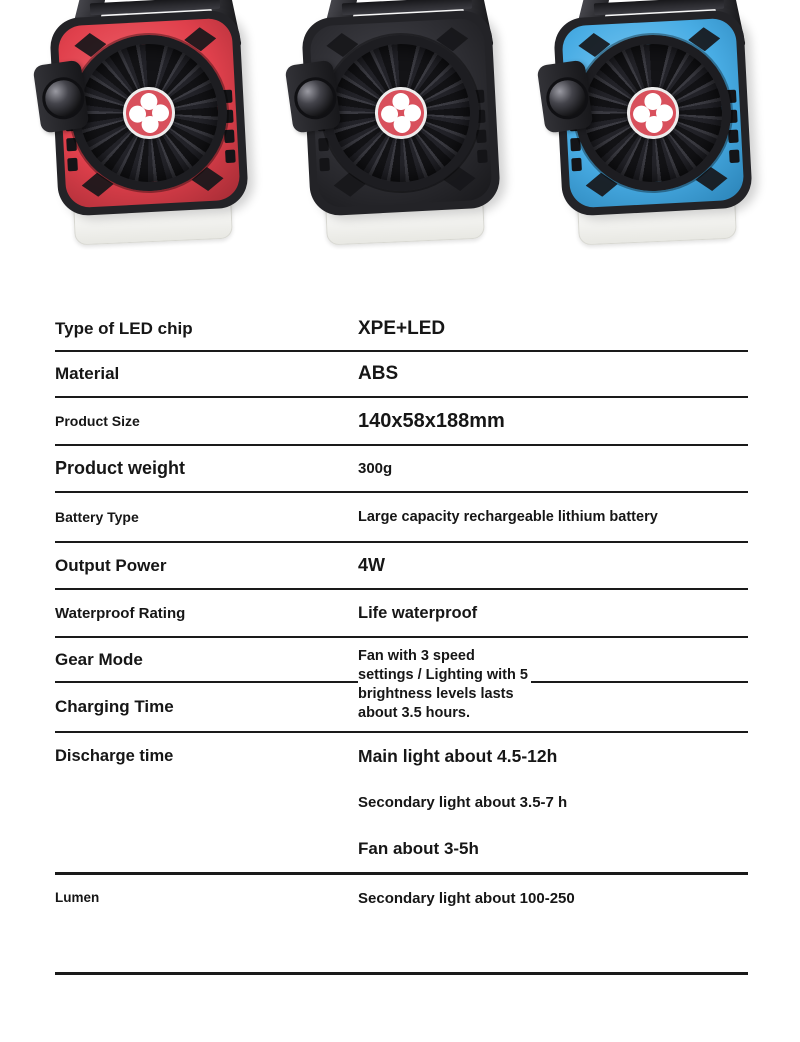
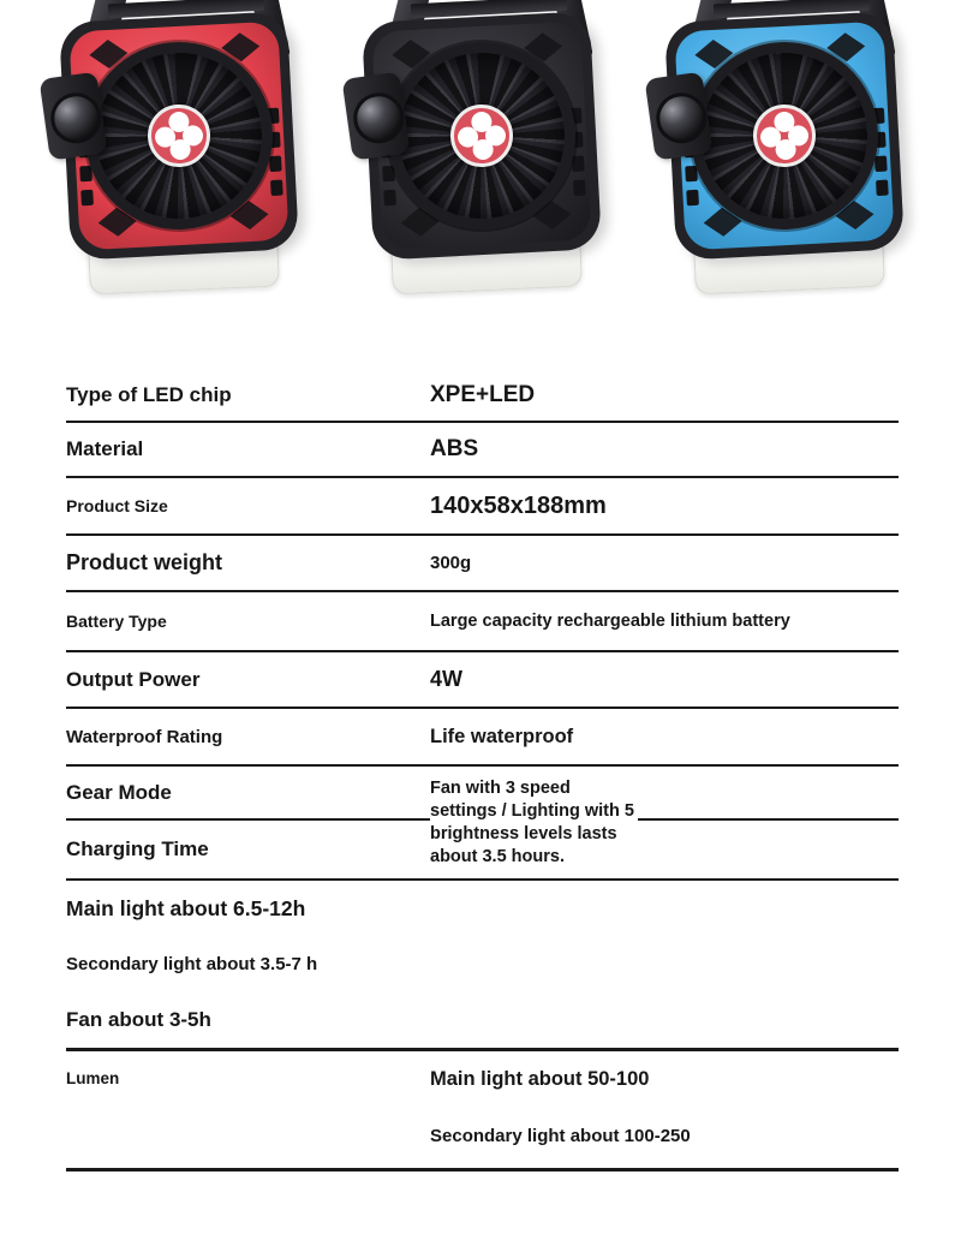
  Type of LED chip
  XPE+LED
  Material
  ABS
  Product Size
  140x58x188mm
  Product weight
  300g
  Battery Type
  Large capacity rechargeable lithium battery
  Output Power
  4W
  Waterproof Rating
  Life waterproof
  Gear Mode
  Charging Time
  Fan with 3 speed
  settings / Lighting with 5
  brightness levels lasts
  about 3.5 hours.
- Discharge time
- Main light about 4.5-12h
+ Main light about 6.5-12h
  Secondary light about 3.5-7 h
  Fan about 3-5h
  Lumen
+ Main light about 50-100
  Secondary light about 100-250
